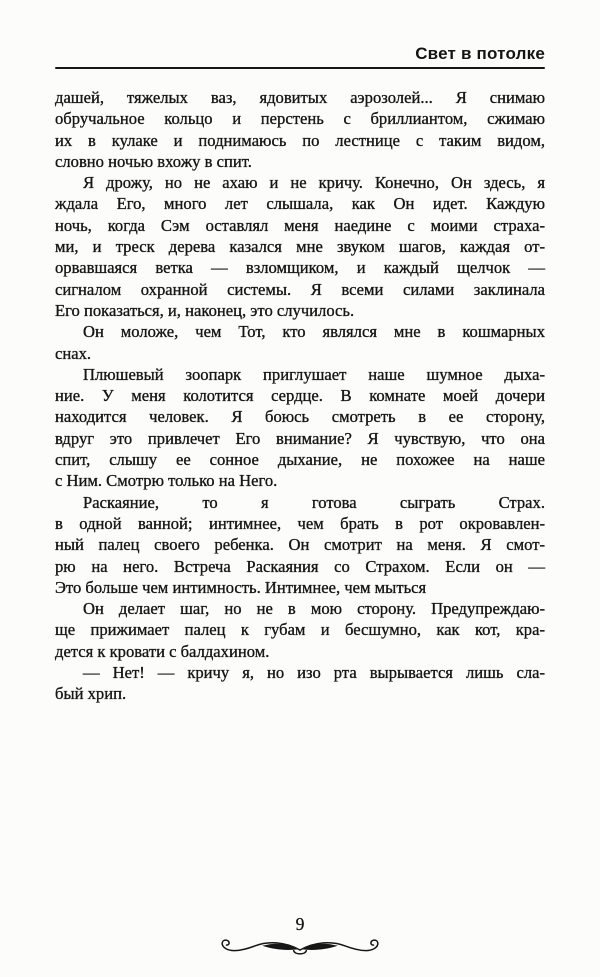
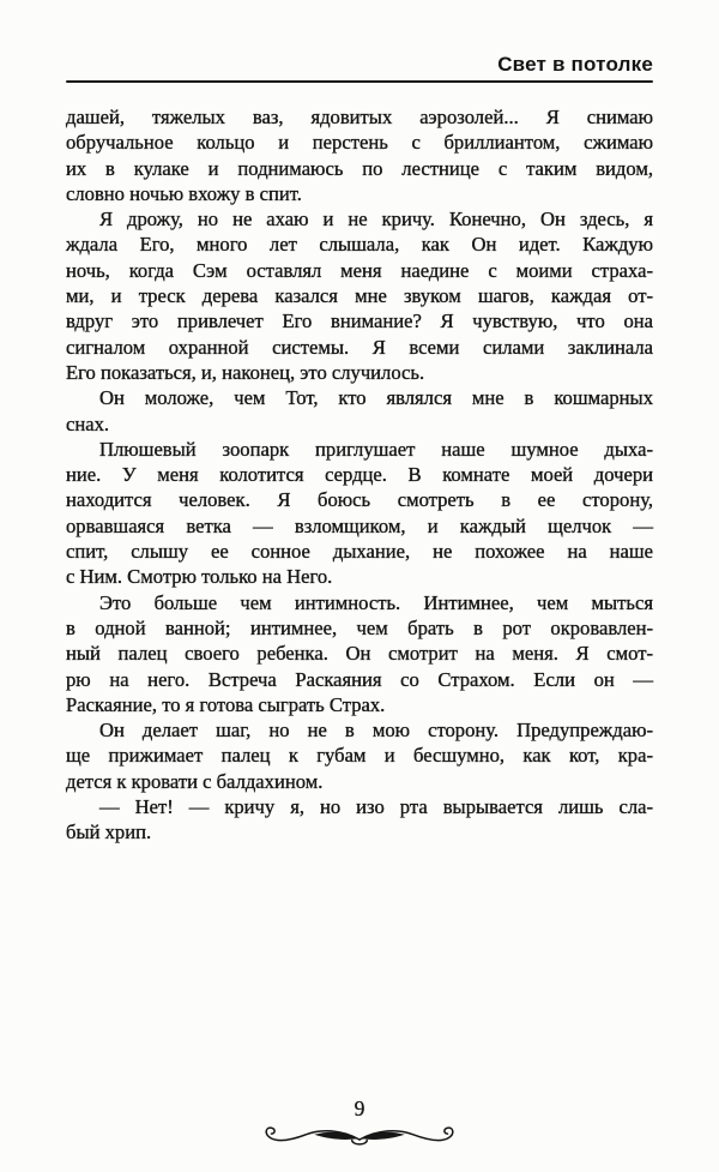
  Свет в потолке
  дашей, тяжелых ваз, ядовитых аэрозолей... Я снимаю
  обручальное кольцо и перстень с бриллиантом, сжимаю
  их в кулаке и поднимаюсь по лестнице с таким видом,
  словно ночью вхожу в спит.
  Я дрожу, но не ахаю и не кричу. Конечно, Он здесь, я
  ждала Его, много лет слышала, как Он идет. Каждую
  ночь, когда Сэм оставлял меня наедине с моими страха-
  ми, и треск дерева казался мне звуком шагов, каждая от-
- орвавшаяся ветка — взломщиком, и каждый щелчок —
+ вдруг это привлечет Его внимание? Я чувствую, что она
  сигналом охранной системы. Я всеми силами заклинала
  Его показаться, и, наконец, это случилось.
  Он моложе, чем Тот, кто являлся мне в кошмарных
  снах.
  Плюшевый зоопарк приглушает наше шумное дыха-
  ние. У меня колотится сердце. В комнате моей дочери
  находится человек. Я боюсь смотреть в ее сторону,
- вдруг это привлечет Его внимание? Я чувствую, что она
+ орвавшаяся ветка — взломщиком, и каждый щелчок —
  спит, слышу ее сонное дыхание, не похожее на наше
  с Ним. Смотрю только на Него.
- Раскаяние, то я готова сыграть Страх.
+ Это больше чем интимность. Интимнее, чем мыться
  в одной ванной; интимнее, чем брать в рот окровавлен-
  ный палец своего ребенка. Он смотрит на меня. Я смот-
  рю на него. Встреча Раскаяния со Страхом. Если он —
- Это больше чем интимность. Интимнее, чем мыться
+ Раскаяние, то я готова сыграть Страх.
  Он делает шаг, но не в мою сторону. Предупреждаю-
  ще прижимает палец к губам и бесшумно, как кот, кра-
  дется к кровати с балдахином.
  — Нет! — кричу я, но изо рта вырывается лишь сла-
  бый хрип.
  9
